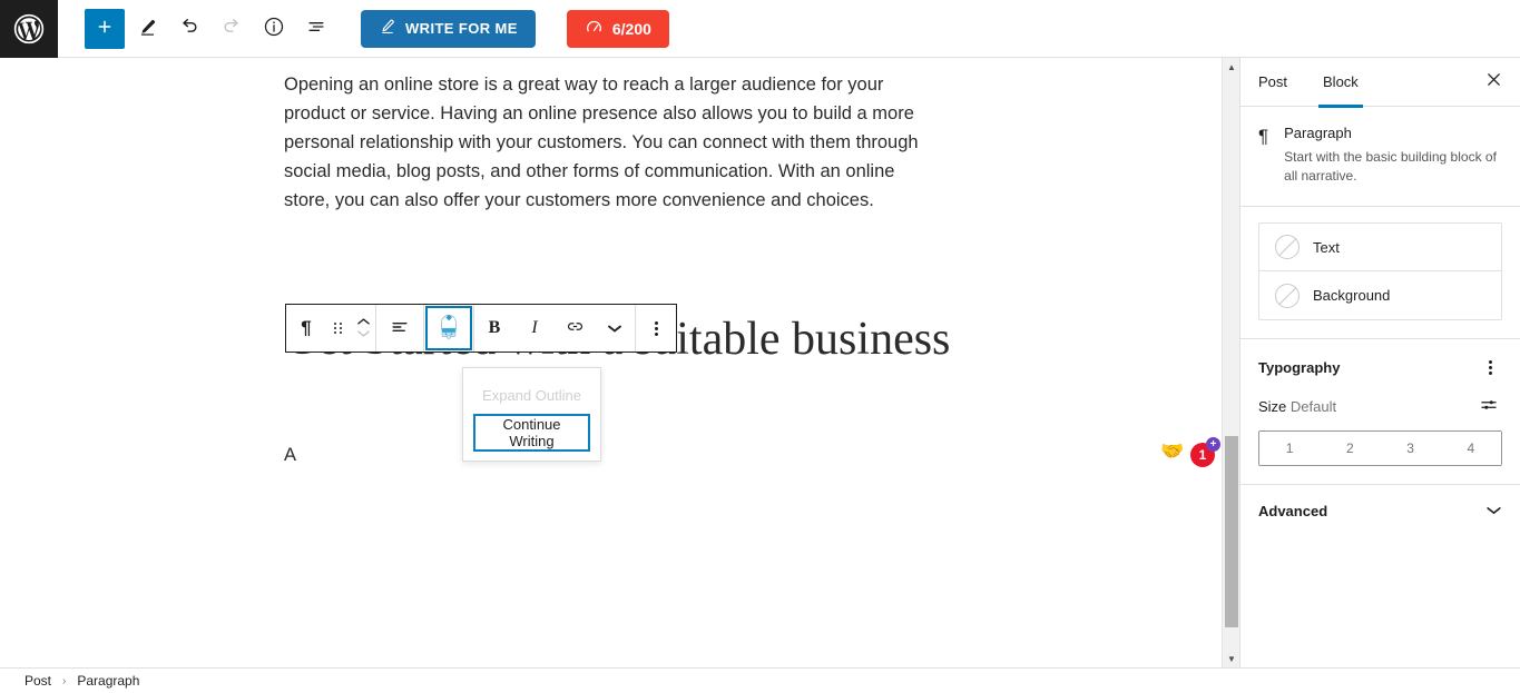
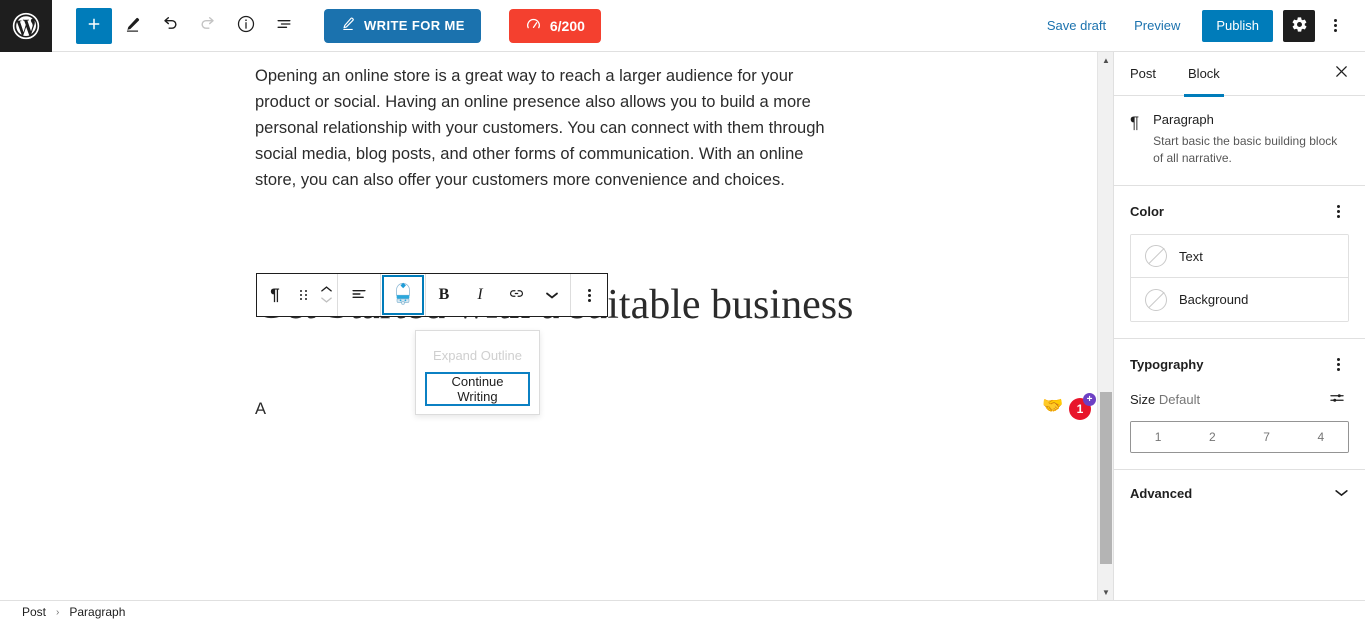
  WRITE FOR ME
  6/200
+ Save draft
+ Preview
+ Publish
- Opening an online store is a great way to reach a larger audience for your product or service. Having an online presence also allows you to build a more personal relationship with your customers. You can connect with them through social media, blog posts, and other forms of communication. With an online store, you can also offer your customers more convenience and choices.
+ Opening an online store is a great way to reach a larger audience for your product or social. Having an online presence also allows you to build a more personal relationship with your customers. You can connect with them through social media, blog posts, and other forms of communication. With an online store, you can also offer your customers more convenience and choices.
  A
  🤝
  1
  +
  ▲
  ▼
  ¶
  B
  I
  Expand Outline
  Continue Writing
  Post
  Block
  ¶
  Paragraph
- Start with the basic building block of all narrative.
+ Start basic the basic building block of all narrative.
+ Color
  Text
  Background
  Typography
  Size Default
  1
  2
- 3
+ 7
  4
  Advanced
  Post
  ›
  Paragraph
